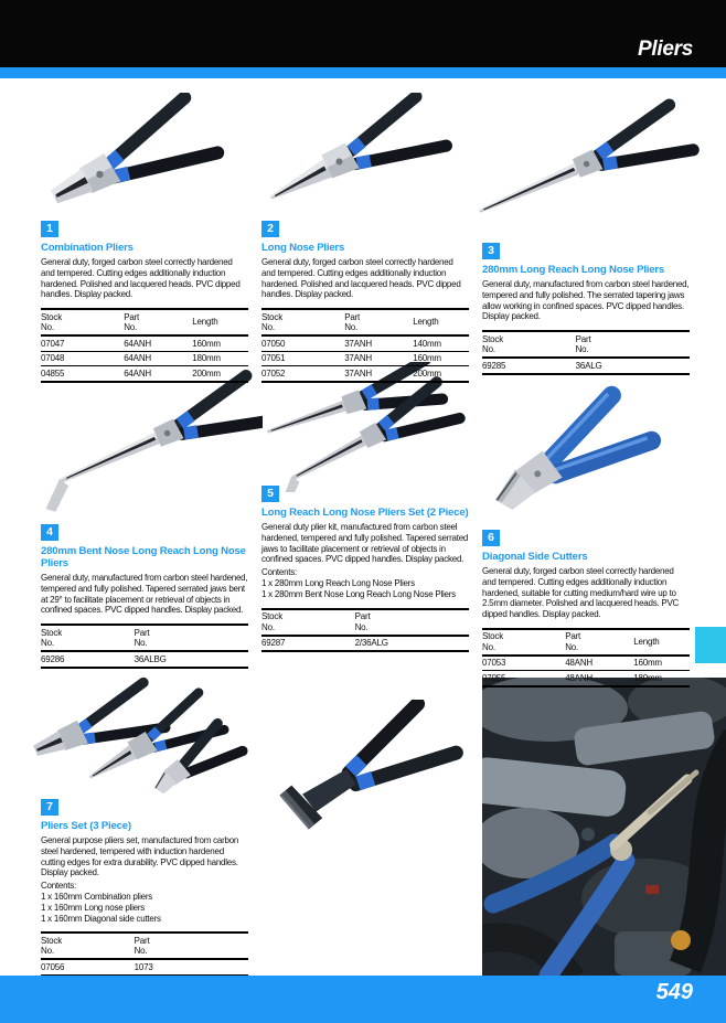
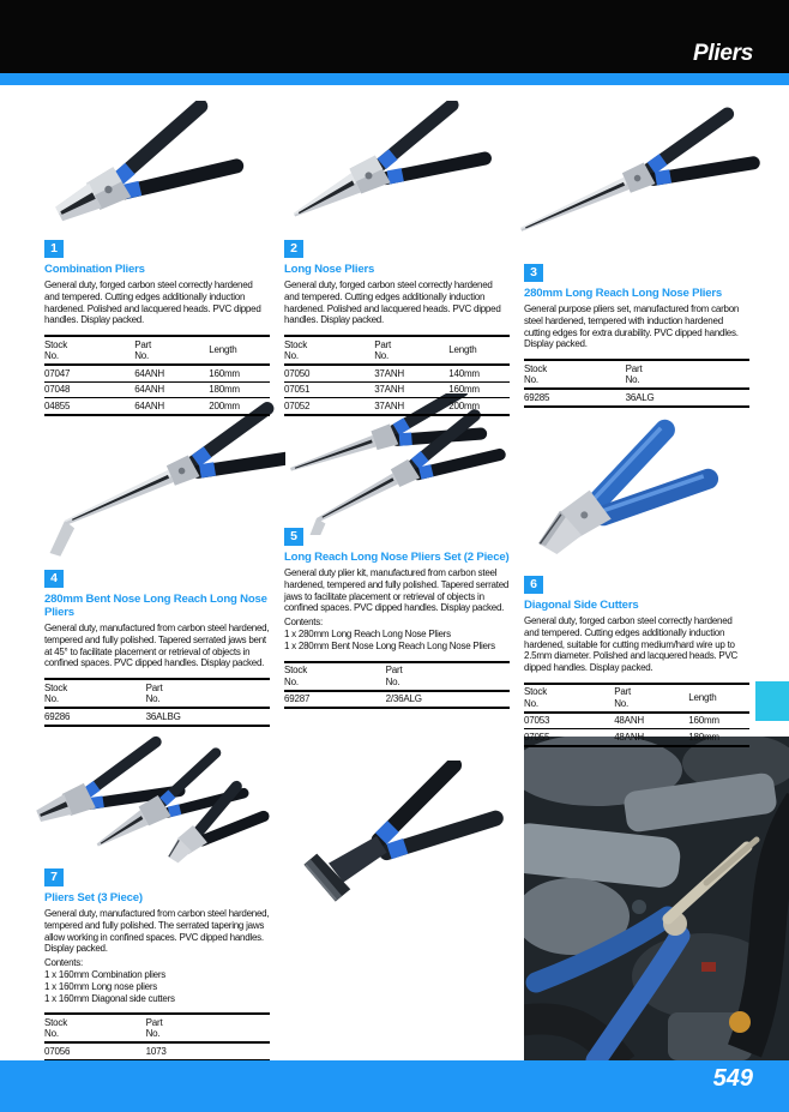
  Pliers
  1
  Combination Pliers
  General duty, forged carbon steel correctly hardened and tempered. Cutting edges additionally induction hardened. Polished and lacquered heads. PVC dipped handles. Display packed.
  StockNo.	PartNo.	Length
  07047	64ANH	160mm
  07048	64ANH	180mm
  04855	64ANH	200mm
  2
  Long Nose Pliers
  General duty, forged carbon steel correctly hardened and tempered. Cutting edges additionally induction hardened. Polished and lacquered heads. PVC dipped handles. Display packed.
  StockNo.	PartNo.	Length
  07050	37ANH	140mm
  07051	37ANH	160mm
  07052	37ANH	200mm
  3
  280mm Long Reach Long Nose Pliers
- General duty, manufactured from carbon steel hardened, tempered and fully polished. The serrated tapering jaws allow working in confined spaces. PVC dipped handles. Display packed.
+ General purpose pliers set, manufactured from carbon steel hardened, tempered with induction hardened cutting edges for extra durability. PVC dipped handles. Display packed.
  StockNo.	PartNo.
  69285	36ALG
  4
  280mm Bent Nose Long Reach Long Nose Pliers
- General duty, manufactured from carbon steel hardened, tempered and fully polished. Tapered serrated jaws bent at 29° to facilitate placement or retrieval of objects in confined spaces. PVC dipped handles. Display packed.
+ General duty, manufactured from carbon steel hardened, tempered and fully polished. Tapered serrated jaws bent at 45° to facilitate placement or retrieval of objects in confined spaces. PVC dipped handles. Display packed.
  StockNo.	PartNo.
  69286	36ALBG
  5
  Long Reach Long Nose Pliers Set (2 Piece)
  General duty plier kit, manufactured from carbon steel hardened, tempered and fully polished. Tapered serrated jaws to facilitate placement or retrieval of objects in confined spaces. PVC dipped handles. Display packed.
  Contents:
  1 x 280mm Long Reach Long Nose Pliers
  1 x 280mm Bent Nose Long Reach Long Nose Pliers
  StockNo.	PartNo.
  69287	2/36ALG
  6
  Diagonal Side Cutters
  General duty, forged carbon steel correctly hardened and tempered. Cutting edges additionally induction hardened, suitable for cutting medium/hard wire up to 2.5mm diameter. Polished and lacquered heads. PVC dipped handles. Display packed.
  StockNo.	PartNo.	Length
  07053	48ANH	160mm
  07055	48ANH	180mm
  7
  Pliers Set (3 Piece)
- General purpose pliers set, manufactured from carbon steel hardened, tempered with induction hardened cutting edges for extra durability. PVC dipped handles. Display packed.
+ General duty, manufactured from carbon steel hardened, tempered and fully polished. The serrated tapering jaws allow working in confined spaces. PVC dipped handles. Display packed.
  Contents:
  1 x 160mm Combination pliers
  1 x 160mm Long nose pliers
  1 x 160mm Diagonal side cutters
  StockNo.	PartNo.
  07056	1073
  549
